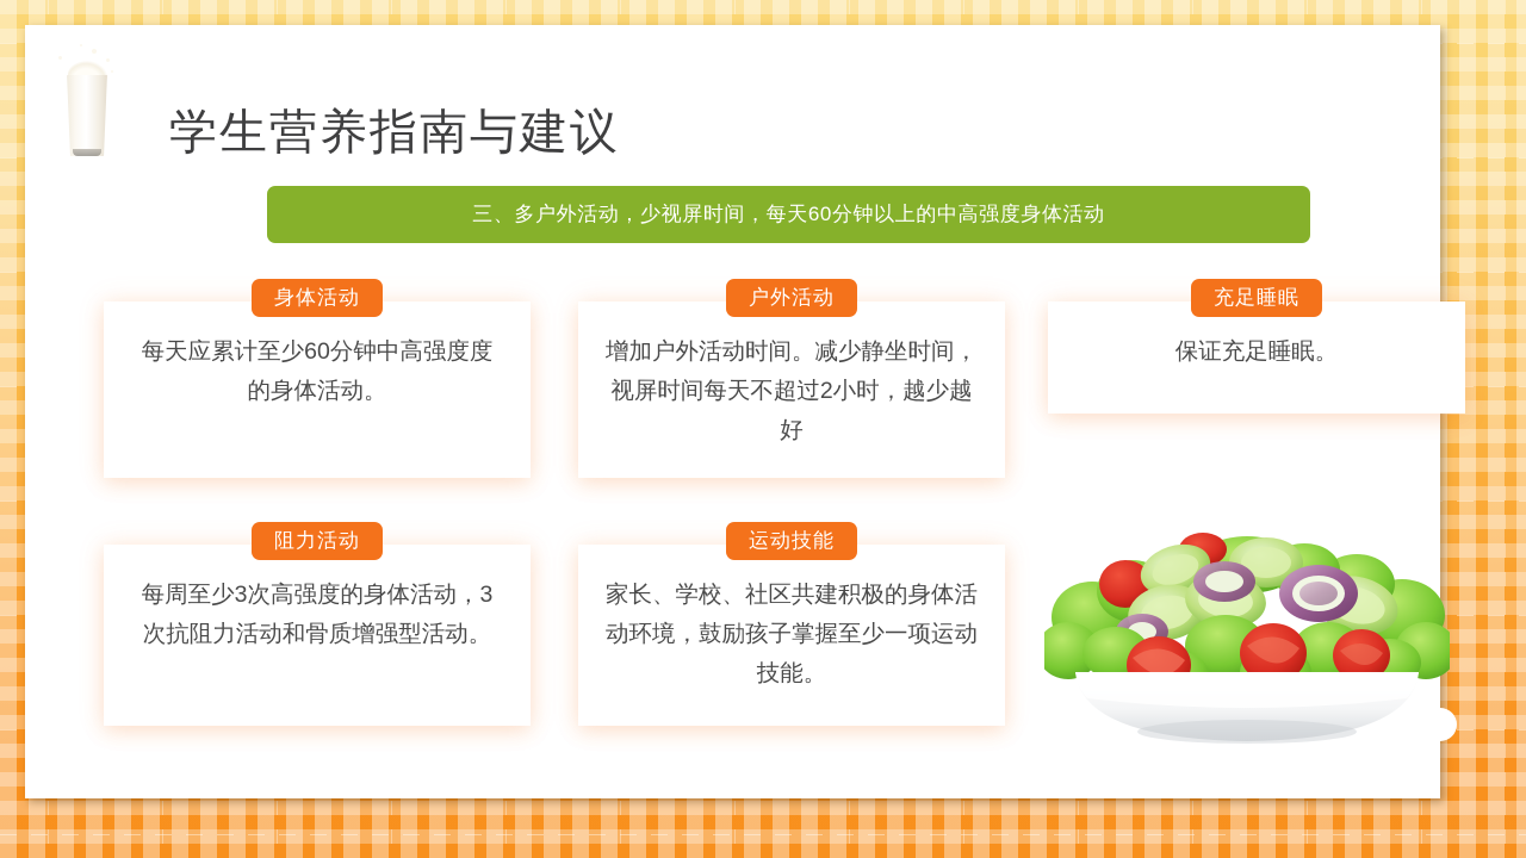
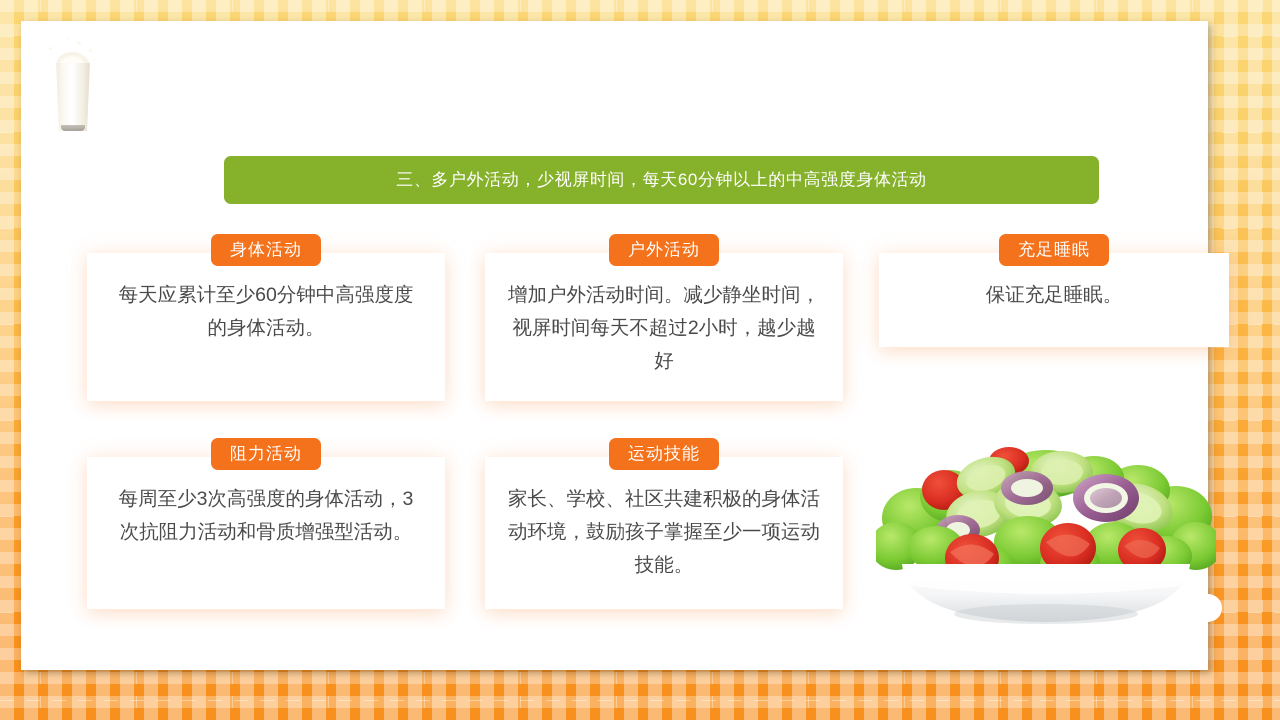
- 学生营养指南与建议
  三、多户外活动，少视屏时间，每天60分钟以上的中高强度身体活动
  身体活动
  每天应累计至少60分钟中高强度度的身体活动。
  户外活动
  增加户外活动时间。减少静坐时间，视屏时间每天不超过2小时，越少越好
  充足睡眠
  保证充足睡眠。
  阻力活动
  每周至少3次高强度的身体活动，3次抗阻力活动和骨质增强型活动。
  运动技能
  家长、学校、社区共建积极的身体活动环境，鼓励孩子掌握至少一项运动技能。
